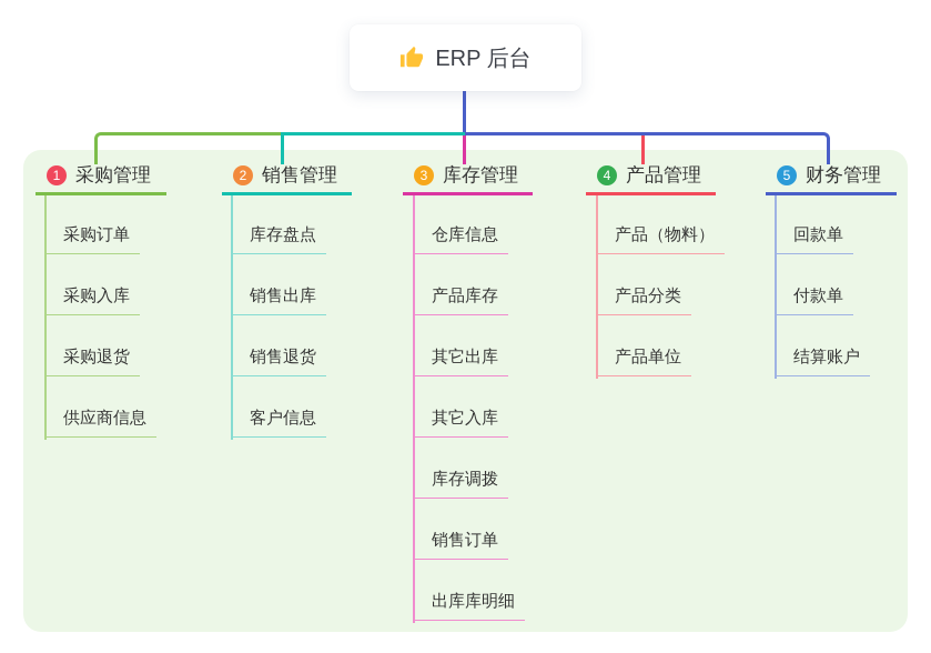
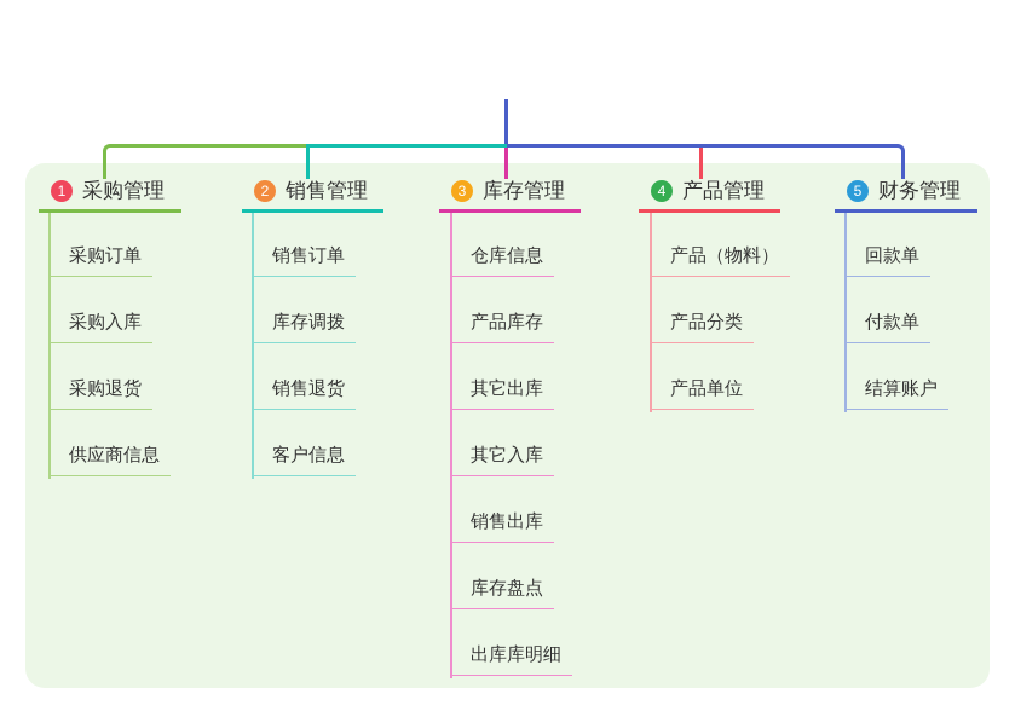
- ERP 后台
  1
  采购管理
  采购订单
  采购入库
  采购退货
  供应商信息
  2
  销售管理
- 库存盘点
+ 销售订单
- 销售出库
+ 库存调拨
  销售退货
  客户信息
  3
  库存管理
  仓库信息
  产品库存
  其它出库
  其它入库
- 库存调拨
+ 销售出库
- 销售订单
+ 库存盘点
  出库库明细
  4
  产品管理
  产品（物料）
  产品分类
  产品单位
  5
  财务管理
  回款单
  付款单
  结算账户
